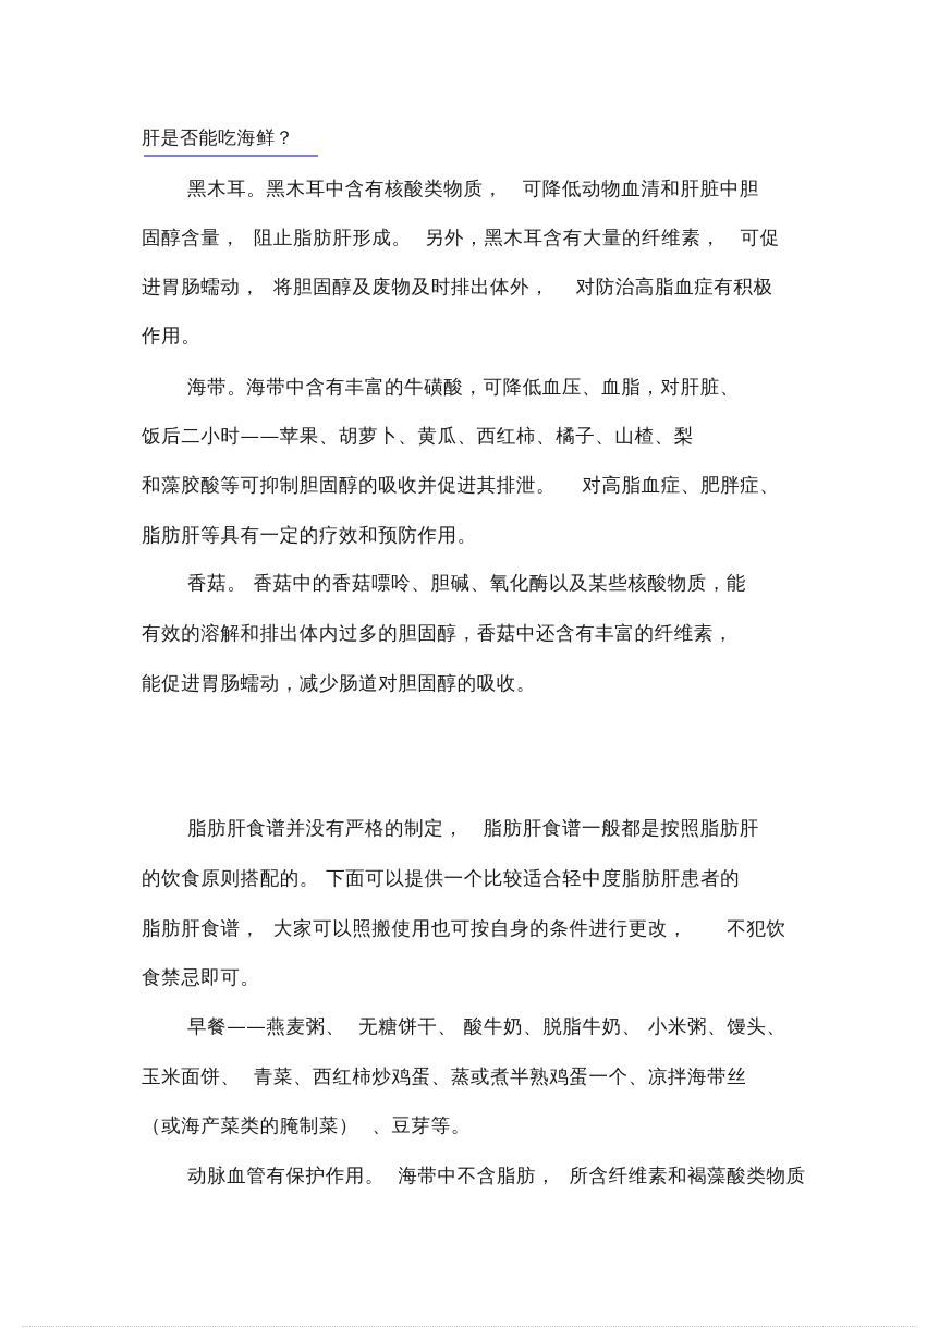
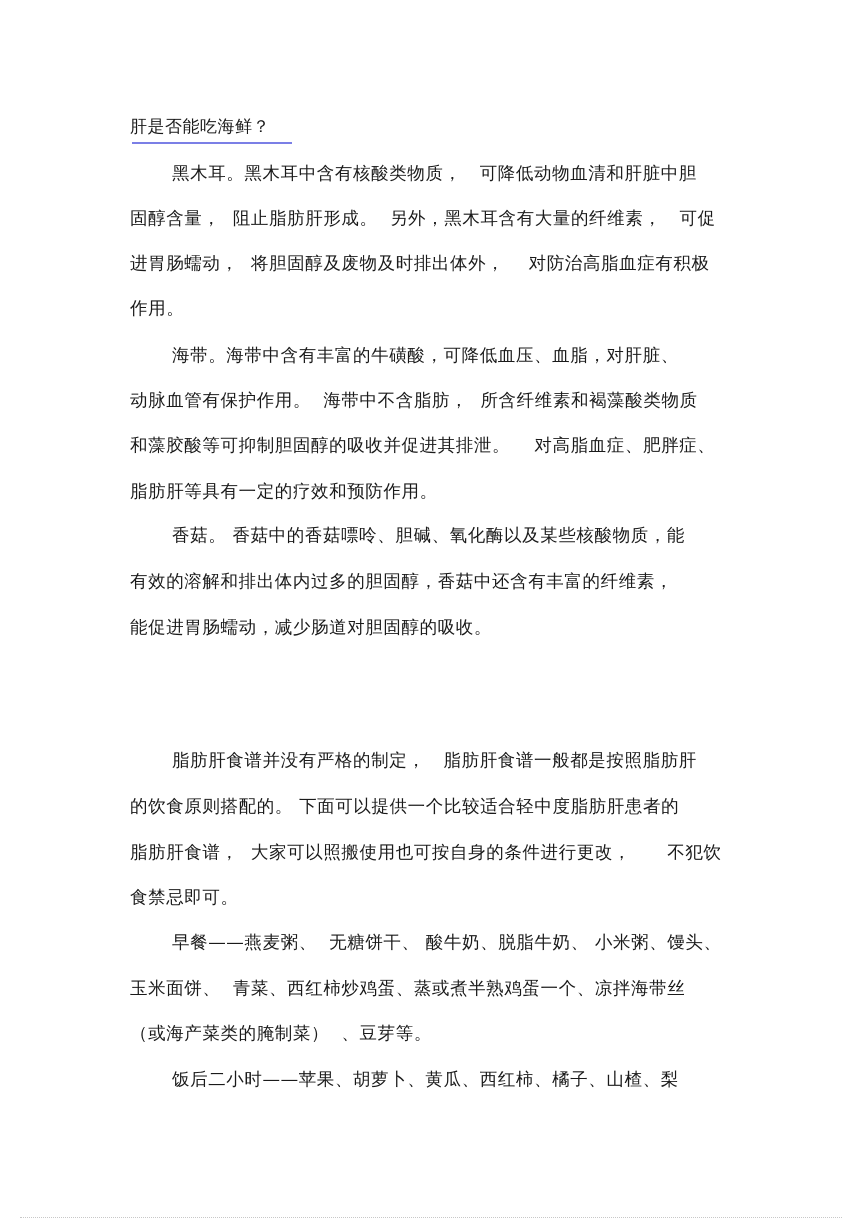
  肝是否能吃海鲜？
  黑木耳。黑木耳中含有核酸类物质， 可降低动物血清和肝脏中胆
  固醇含量， 阻止脂肪肝形成。 另外，黑木耳含有大量的纤维素， 可促
  进胃肠蠕动， 将胆固醇及废物及时排出体外， 对防治高脂血症有积极
  作用。
  海带。海带中含有丰富的牛磺酸，可降低血压、血脂，对肝脏、
- 饭后二小时——苹果、胡萝卜、黄瓜、西红柿、橘子、山楂、梨
+ 动脉血管有保护作用。 海带中不含脂肪， 所含纤维素和褐藻酸类物质
  和藻胶酸等可抑制胆固醇的吸收并促进其排泄。 对高脂血症、肥胖症、
  脂肪肝等具有一定的疗效和预防作用。
  香菇。 香菇中的香菇嘌呤、胆碱、氧化酶以及某些核酸物质，能
  有效的溶解和排出体内过多的胆固醇，香菇中还含有丰富的纤维素，
  能促进胃肠蠕动，减少肠道对胆固醇的吸收。
  脂肪肝食谱并没有严格的制定， 脂肪肝食谱一般都是按照脂肪肝
  的饮食原则搭配的。 下面可以提供一个比较适合轻中度脂肪肝患者的
  脂肪肝食谱， 大家可以照搬使用也可按自身的条件进行更改， 不犯饮
  食禁忌即可。
  早餐——燕麦粥、 无糖饼干、 酸牛奶、脱脂牛奶、 小米粥、馒头、
  玉米面饼、 青菜、西红柿炒鸡蛋、蒸或煮半熟鸡蛋一个、凉拌海带丝
  （或海产菜类的腌制菜） 、豆芽等。
- 动脉血管有保护作用。 海带中不含脂肪， 所含纤维素和褐藻酸类物质
+ 饭后二小时——苹果、胡萝卜、黄瓜、西红柿、橘子、山楂、梨
